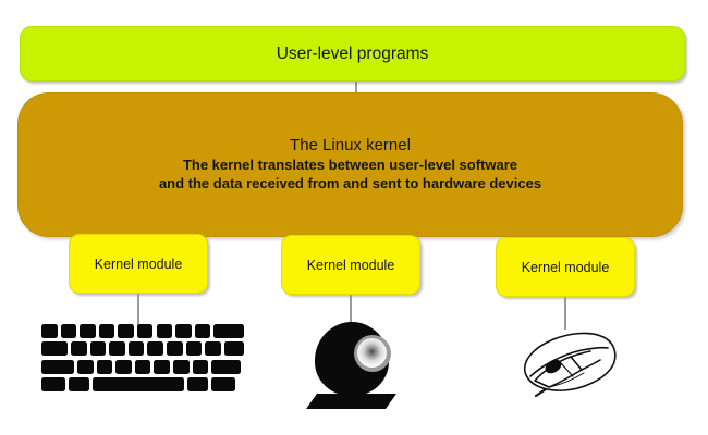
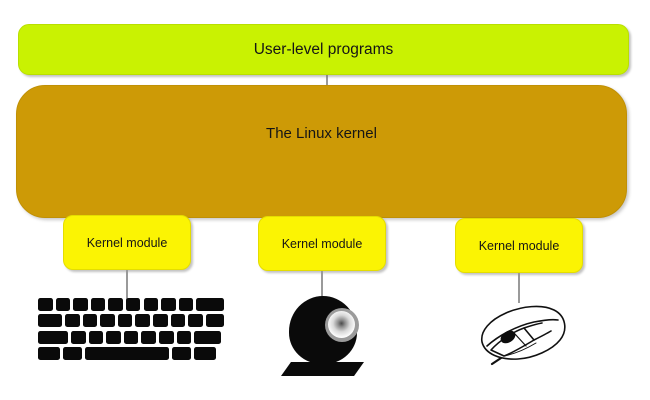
  User-level programs
  The Linux kernel
- The kernel translates between user-level software
- and the data received from and sent to hardware devices
  Kernel module
  Kernel module
  Kernel module
